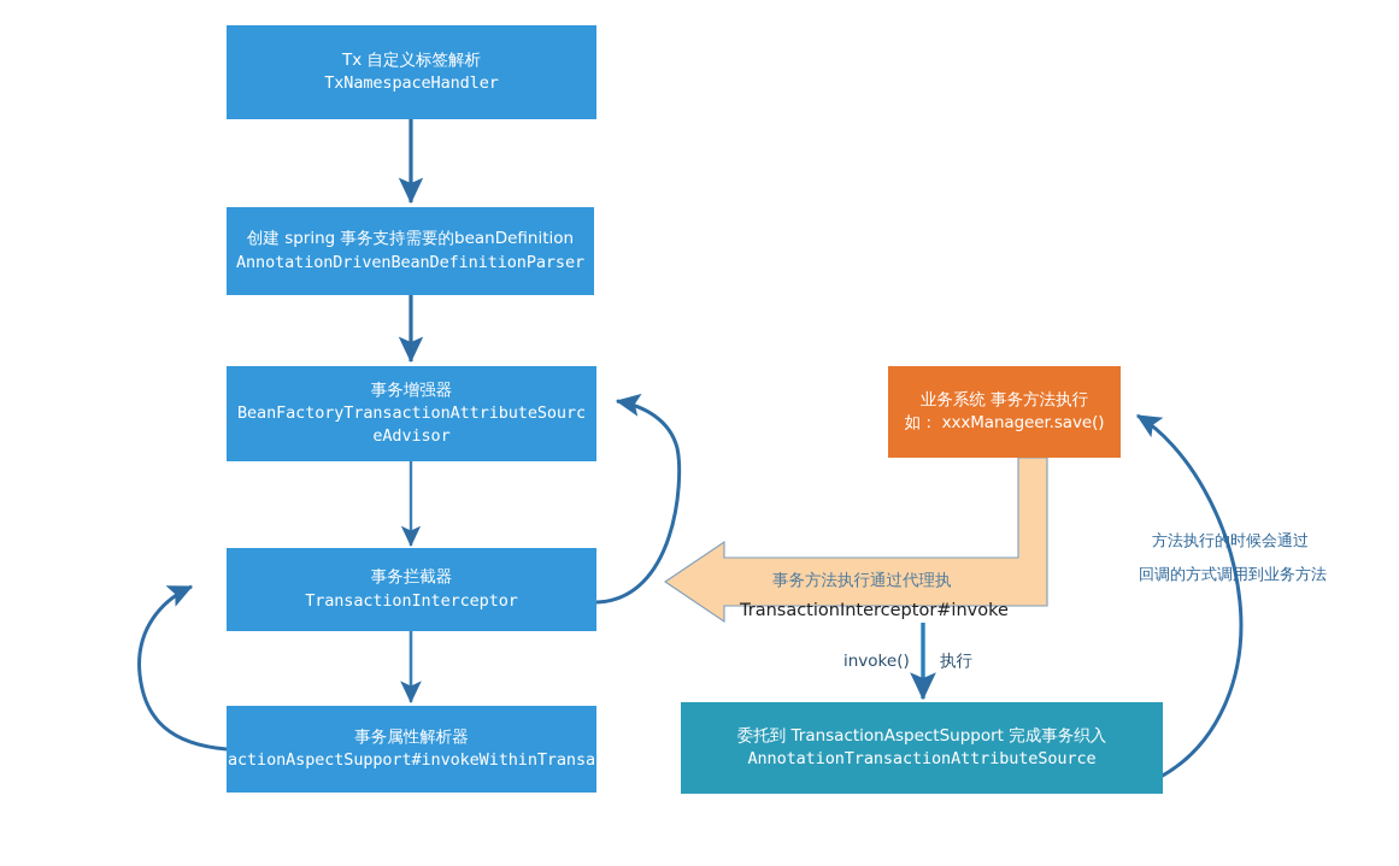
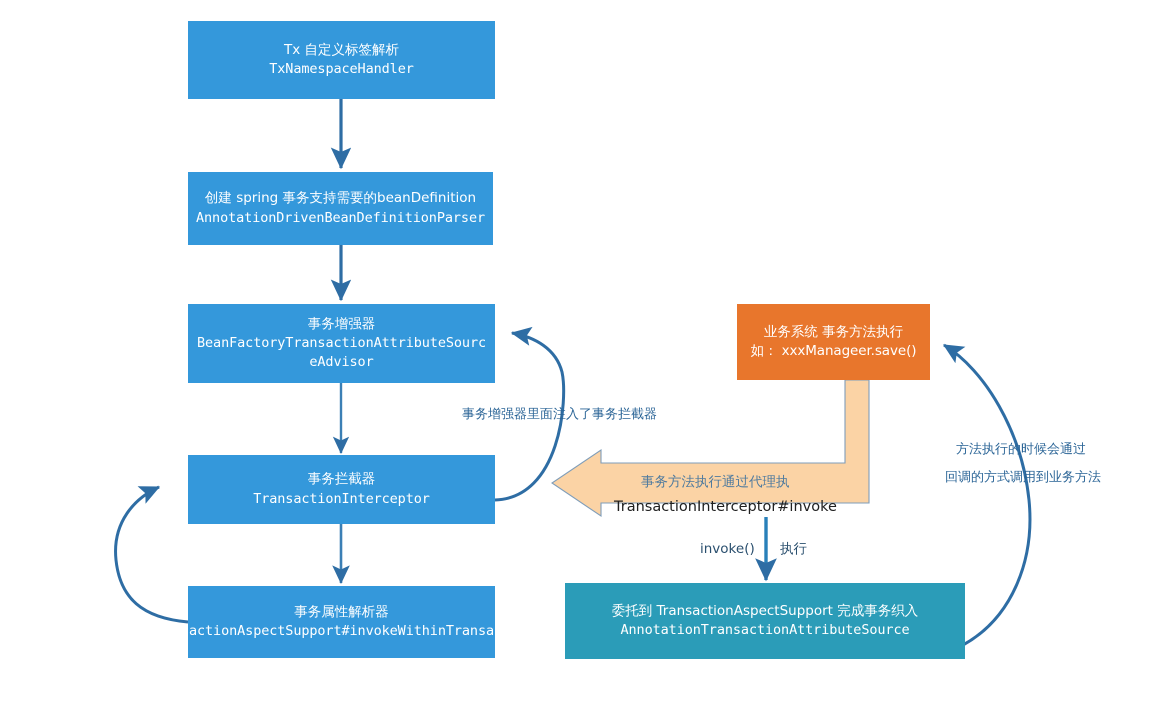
  Tx 自定义标签解析
  TxNamespaceHandler
  创建 spring 事务支持需要的beanDefinition
  AnnotationDrivenBeanDefinitionParser
  事务增强器
  BeanFactoryTransactionAttributeSourc
  eAdvisor
  事务拦截器
  TransactionInterceptor
  事务属性解析器
  TransactionAspectSupport#invokeWithinTransaction
  业务系统 事务方法执行
  如： xxxManageer.save()
  委托到 TransactionAspectSupport 完成事务织入
  AnnotationTransactionAttributeSource
+ 事务增强器里面注入了事务拦截器
  事务方法执行通过代理执
  TransactionInterceptor#invoke
  方法执行的时候会通过
  回调的方式调用到业务方法
  invoke()
  执行
